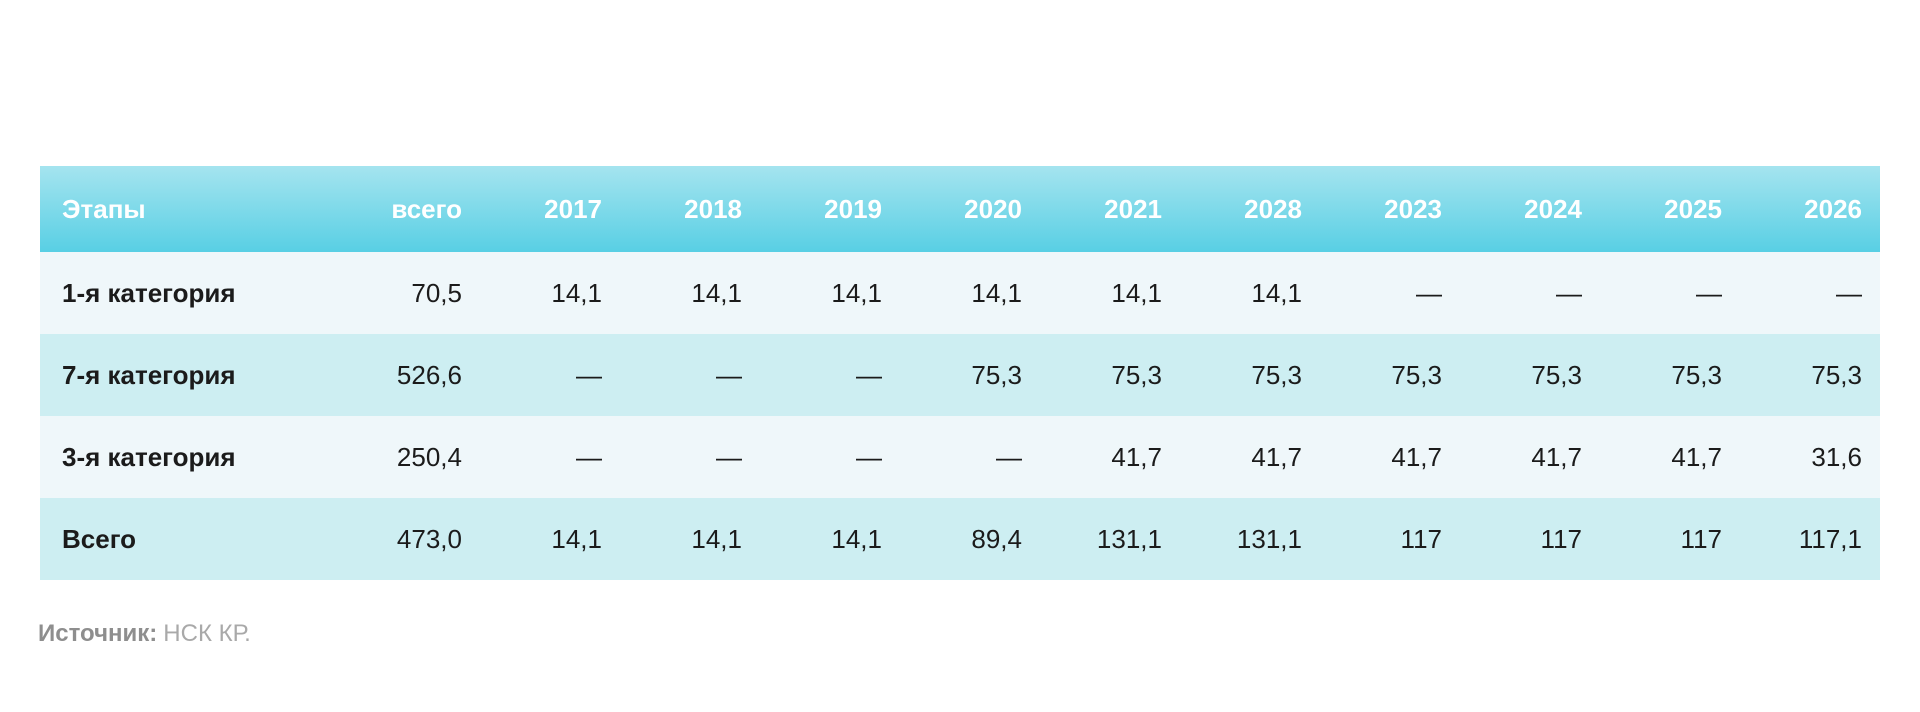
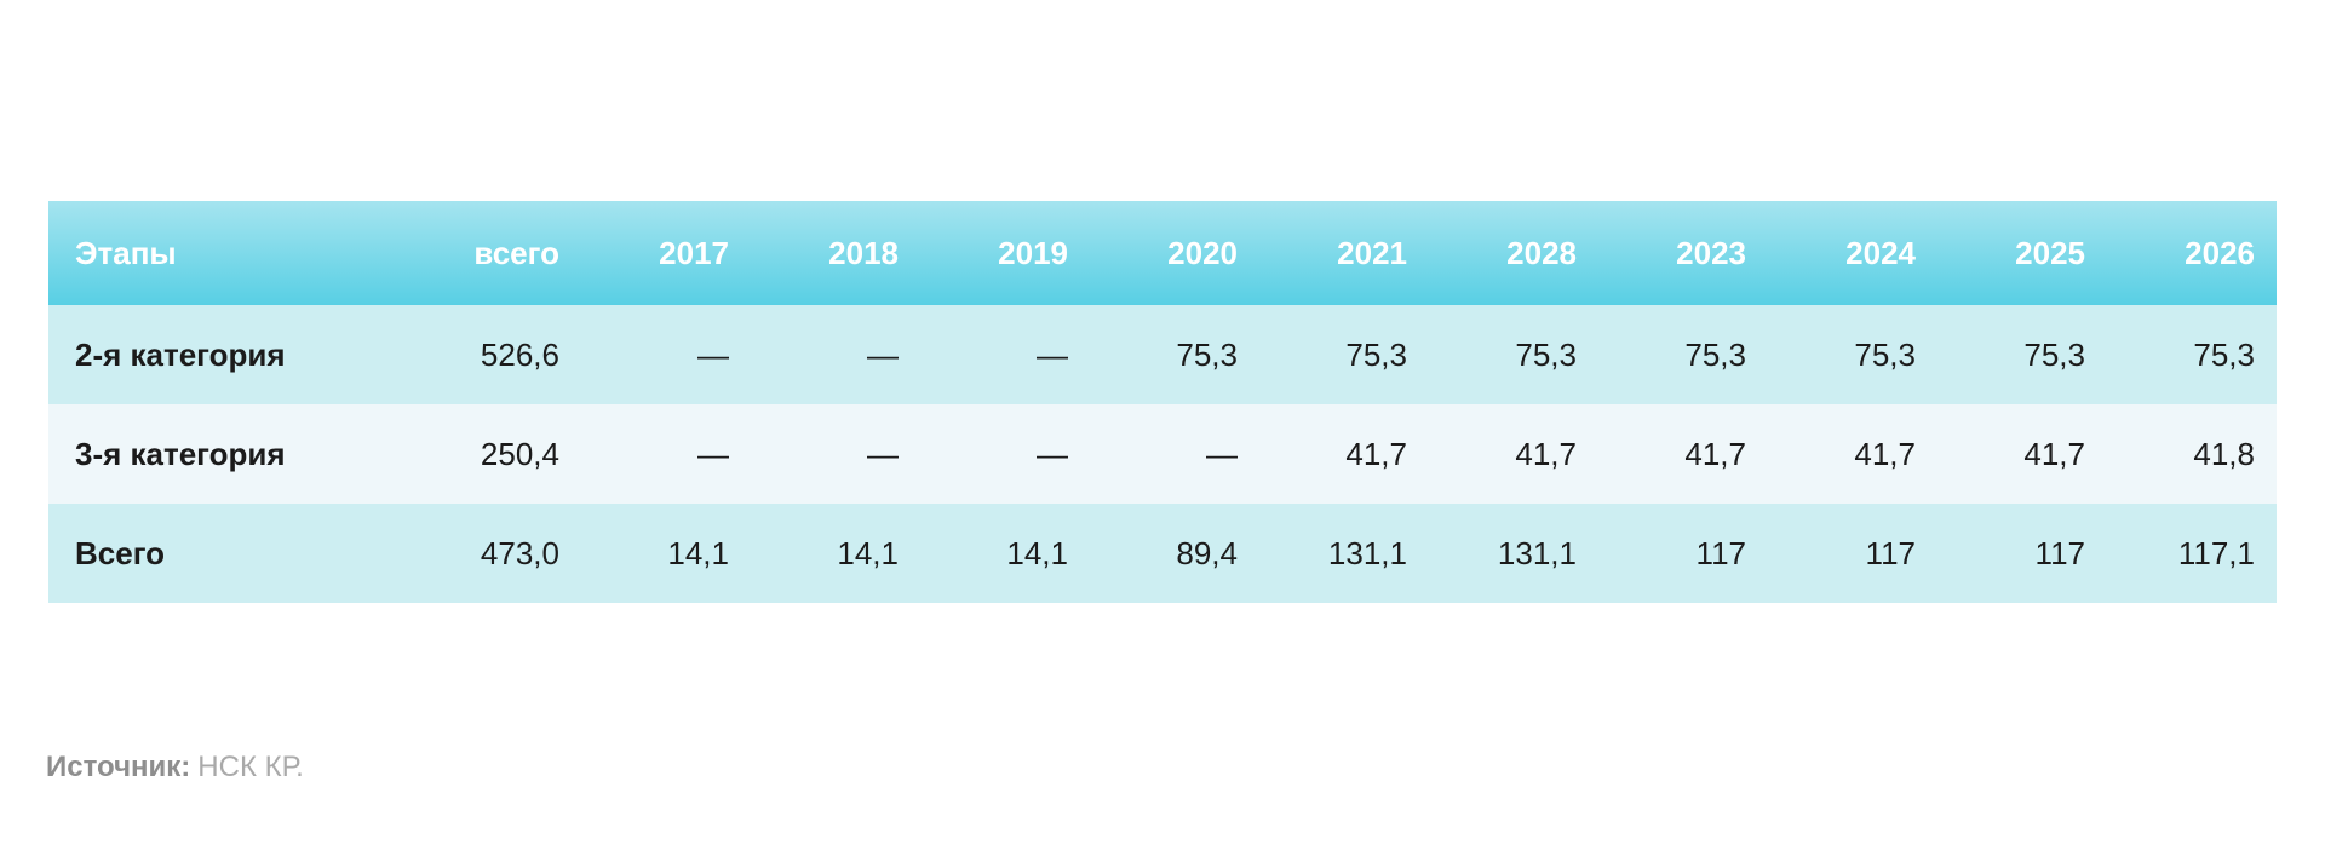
  Этапы	всего	2017	2018	2019	2020	2021	2028	2023	2024	2025	2026
- 1-я категория	70,5	14,1	14,1	14,1	14,1	14,1	14,1	—	—	—	—
- 7-я категория	526,6	—	—	—	75,3	75,3	75,3	75,3	75,3	75,3	75,3
+ 2-я категория	526,6	—	—	—	75,3	75,3	75,3	75,3	75,3	75,3	75,3
- 3-я категория	250,4	—	—	—	—	41,7	41,7	41,7	41,7	41,7	31,6
+ 3-я категория	250,4	—	—	—	—	41,7	41,7	41,7	41,7	41,7	41,8
  Всего	473,0	14,1	14,1	14,1	89,4	131,1	131,1	117	117	117	117,1
  Источник: НСК КР.
